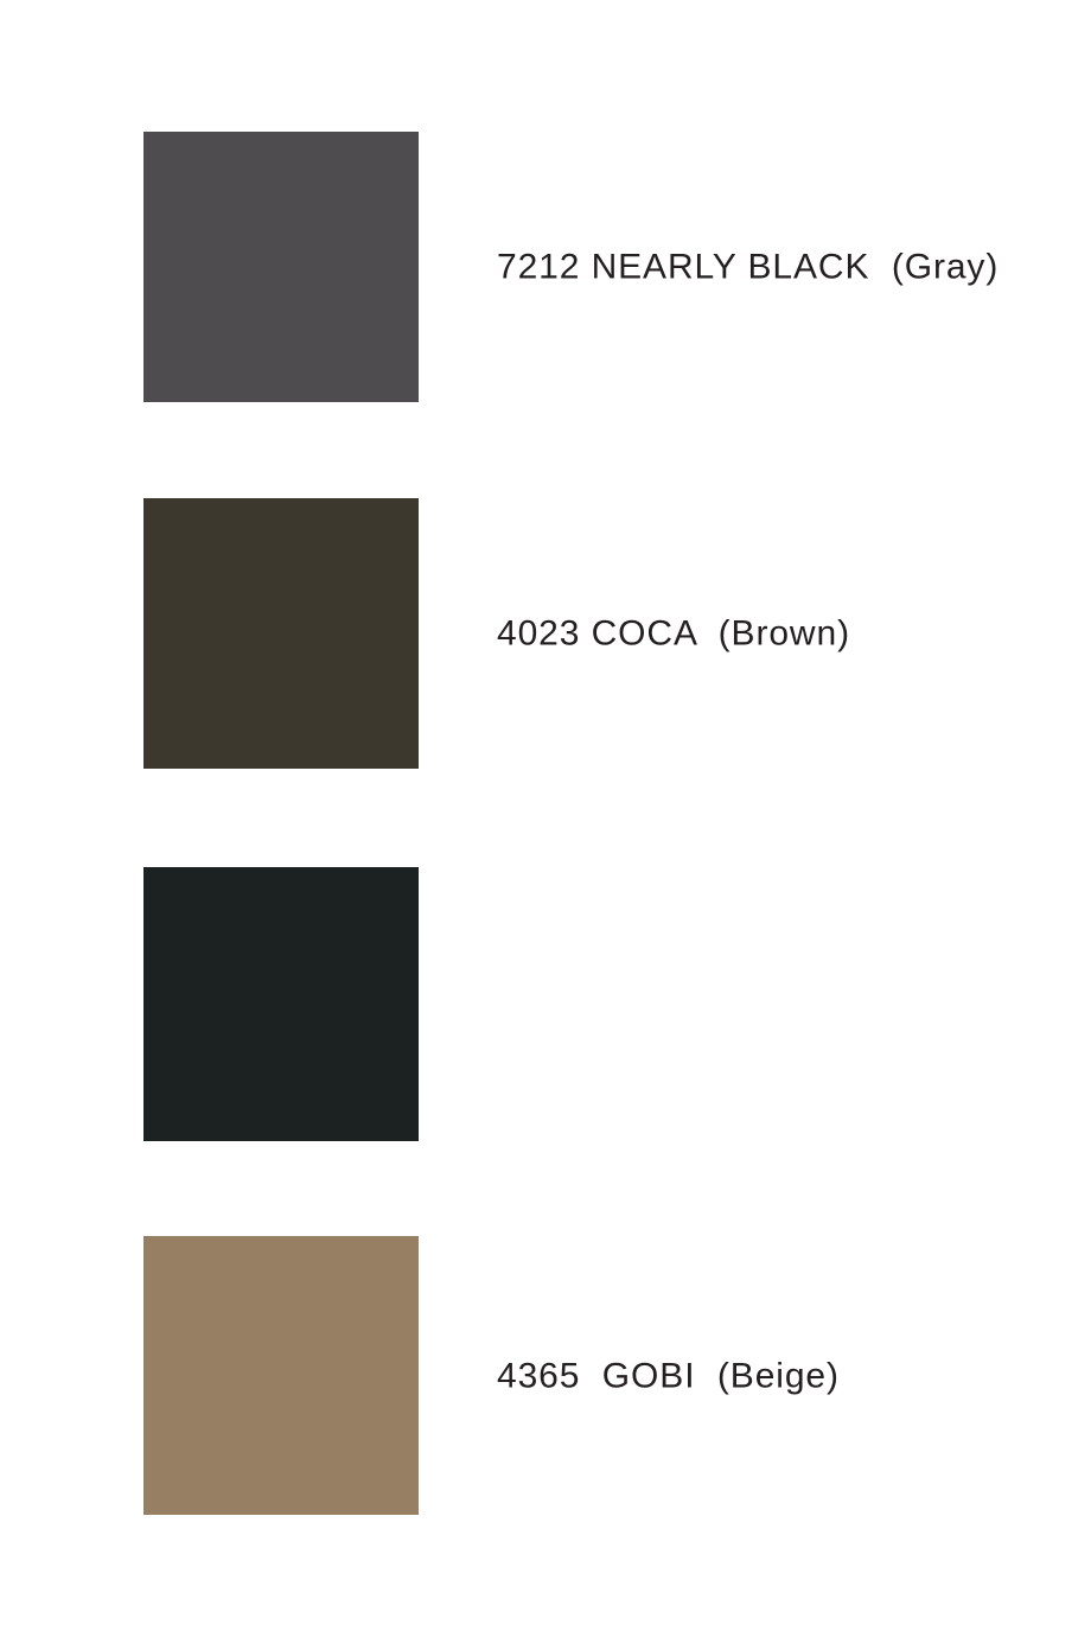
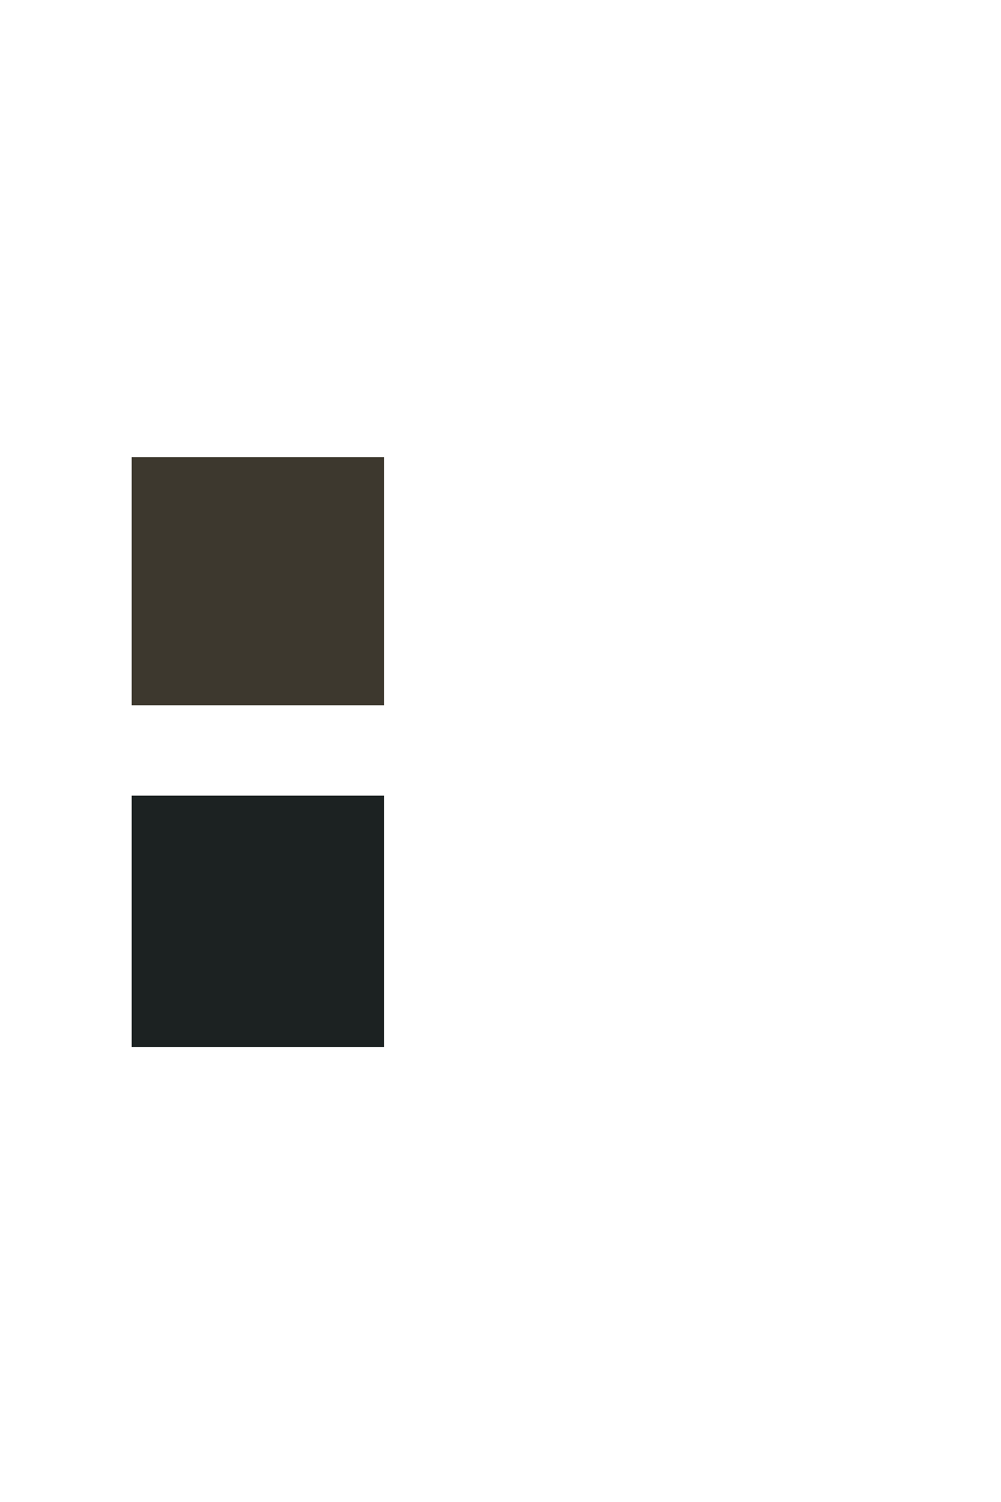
- 7212 NEARLY BLACK (Gray)
- 4023 COCA (Brown)
- 4365 GOBI (Beige)
